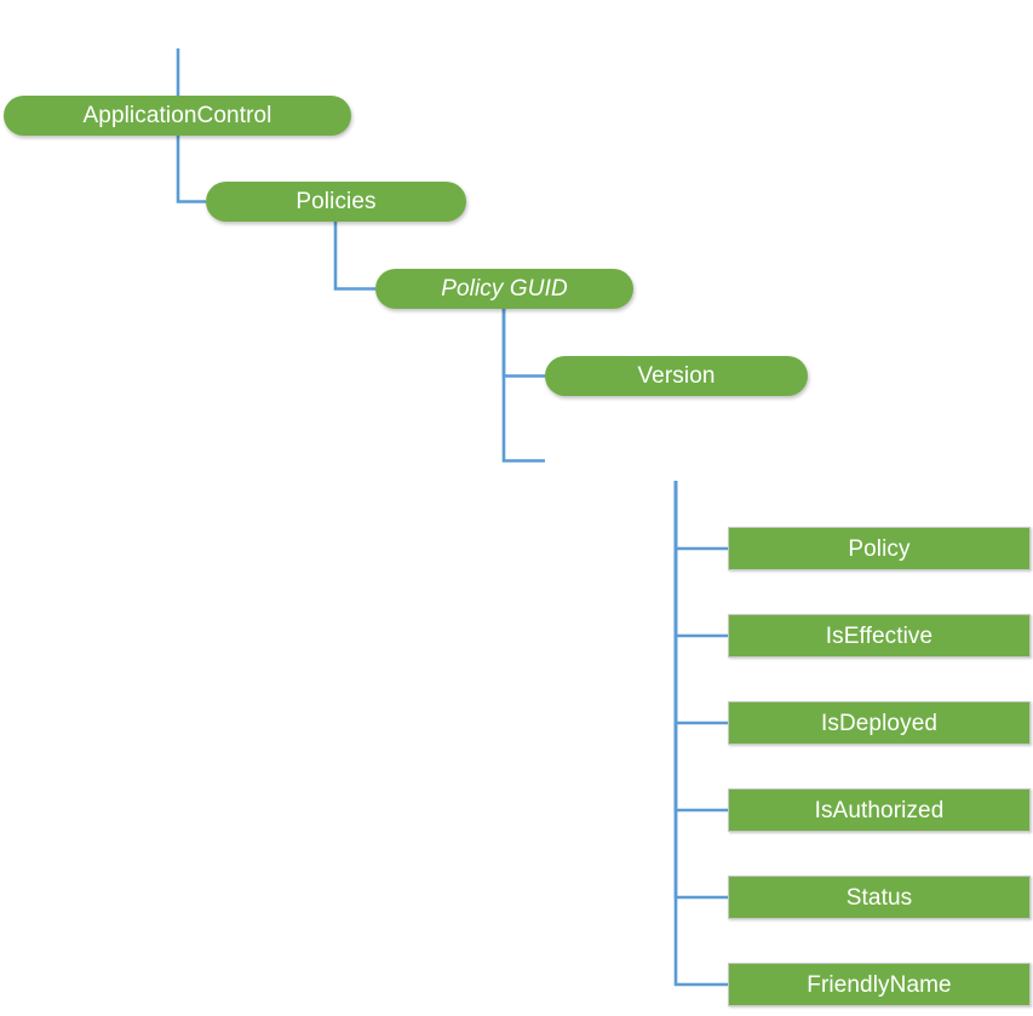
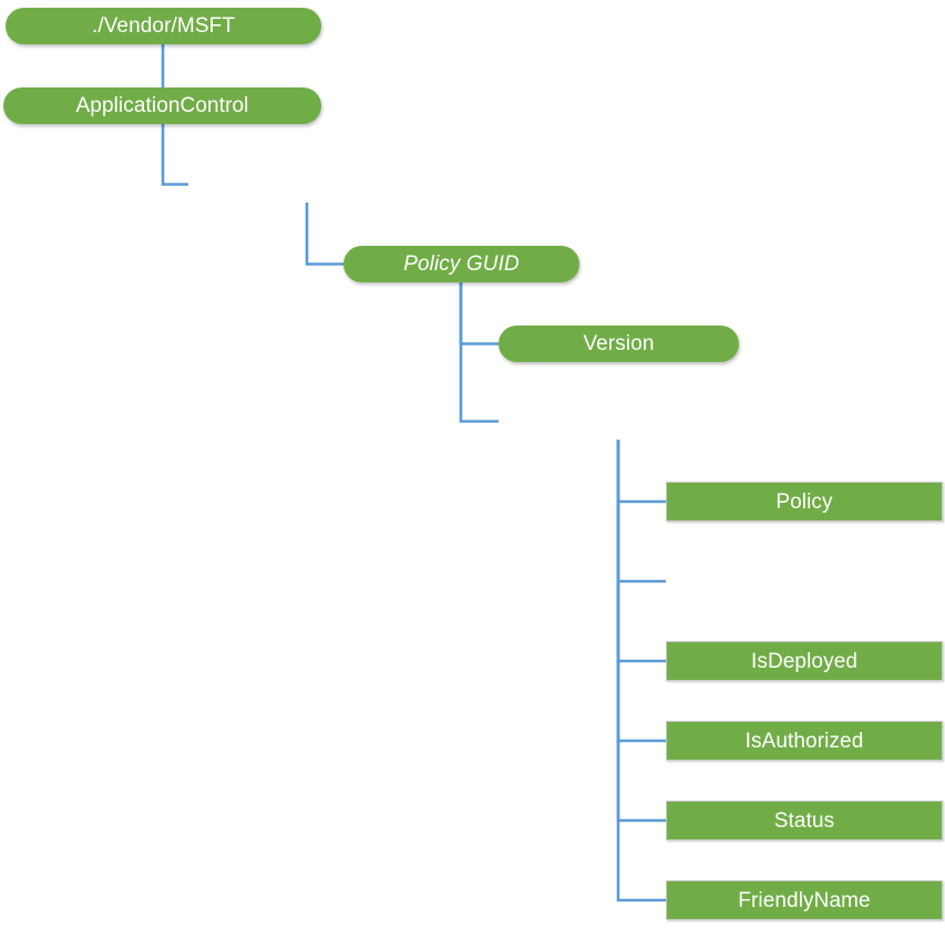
+ ./Vendor/MSFT
  ApplicationControl
- Policies
  Policy GUID
  Version
  Policy
- IsEffective
  IsDeployed
  IsAuthorized
  Status
  FriendlyName
